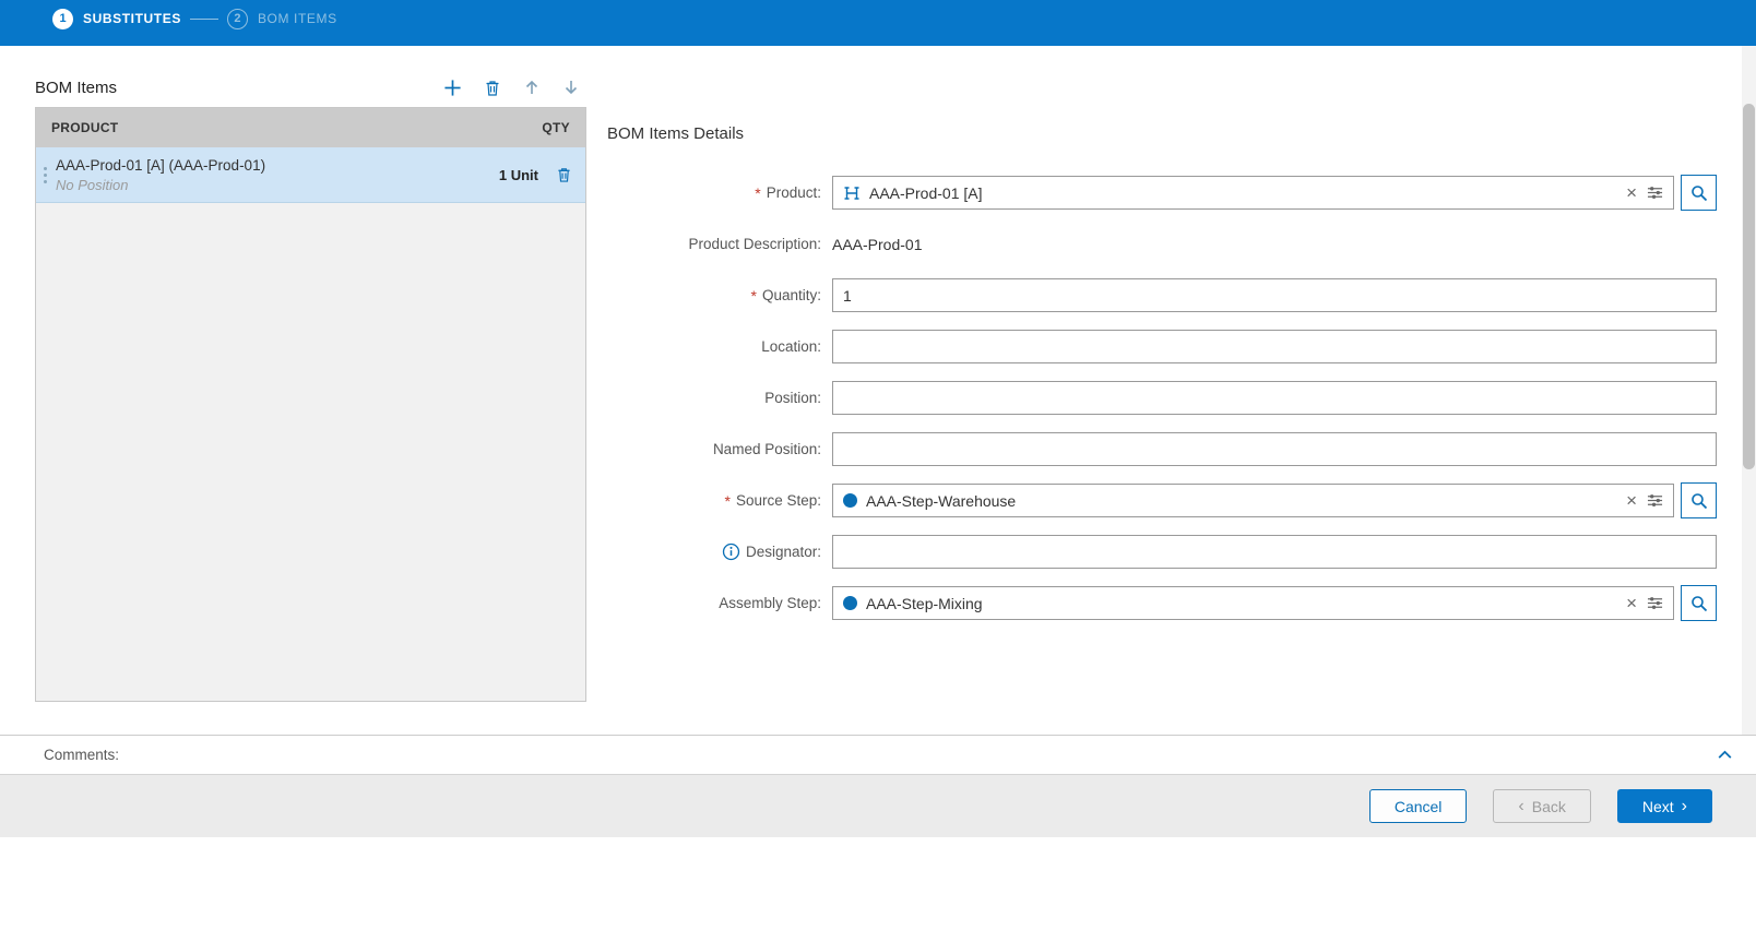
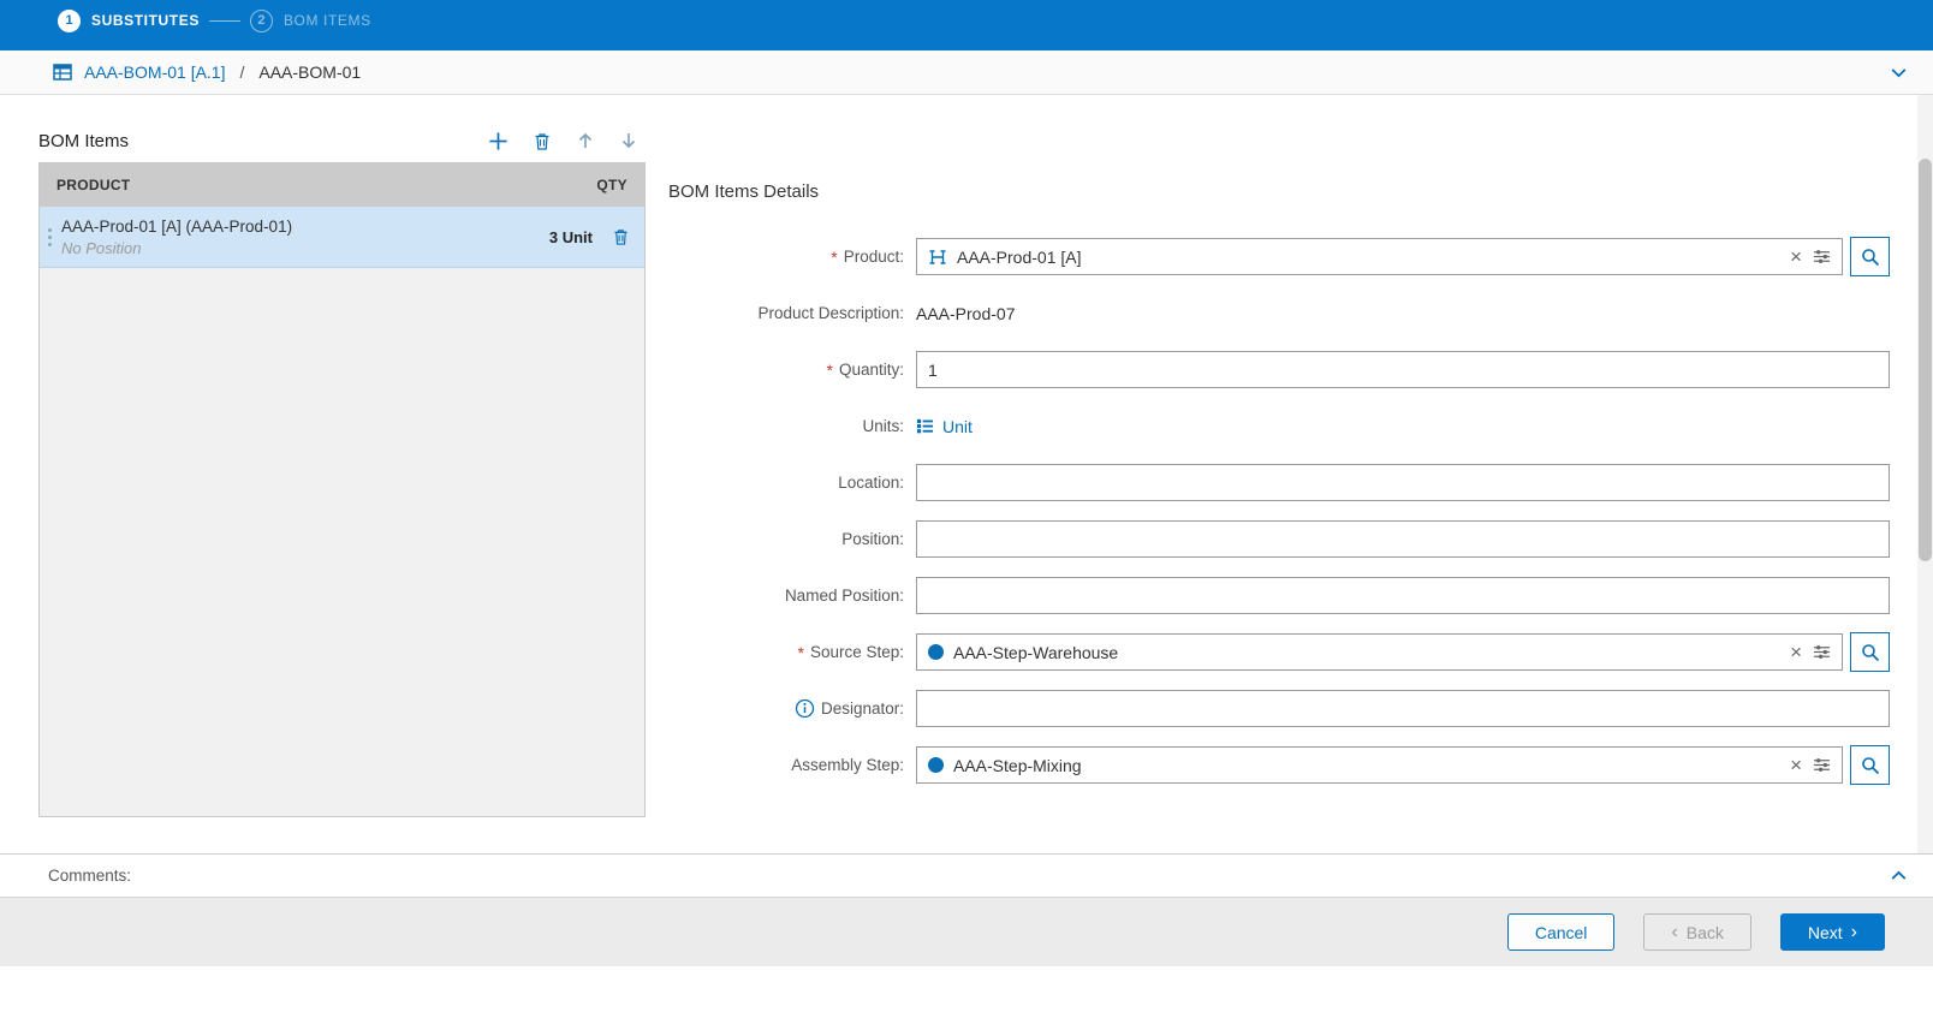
  1
  SUBSTITUTES
  2
  BOM ITEMS
+ AAA-BOM-01 [A.1]
+ /
+ AAA-BOM-01
  BOM Items
  PRODUCT
  QTY
  AAA-Prod-01 [A] (AAA-Prod-01)
  No Position
- 1 Unit
+ 3 Unit
  BOM Items Details
  *
  Product:
  AAA-Prod-01 [A]
  ×
  Product Description:
- AAA-Prod-01
+ AAA-Prod-07
  *
  Quantity:
  1
+ Units:
+ Unit
  Location:
  Position:
  Named Position:
  *
  Source Step:
  AAA-Step-Warehouse
  ×
  Designator:
  Assembly Step:
  AAA-Step-Mixing
  ×
  Comments:
  Cancel
  ‹
  Back
  Next
  ›
